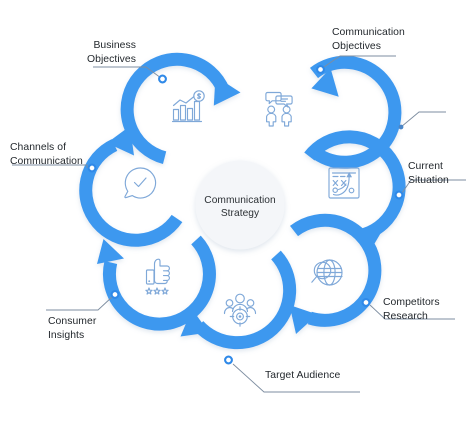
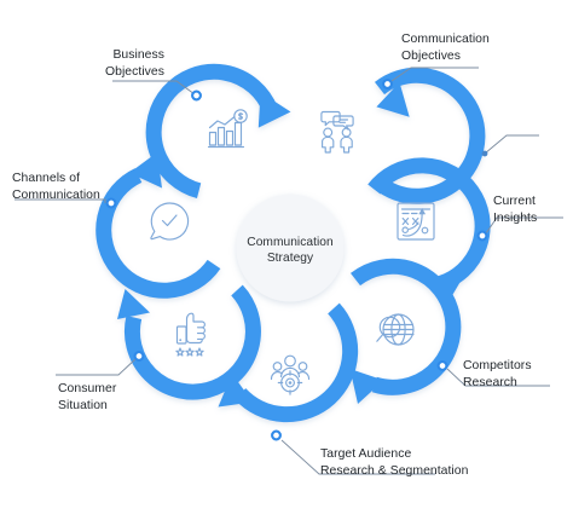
  Communication
  Strategy
  Business
  Objectives
  Communication
  Objectives
  Current
- Situation
+ Insights
  Competitors
  Research
  Target Audience
+ Research & Segmentation
  Consumer
- Insights
+ Situation
  Channels of
  Communication
